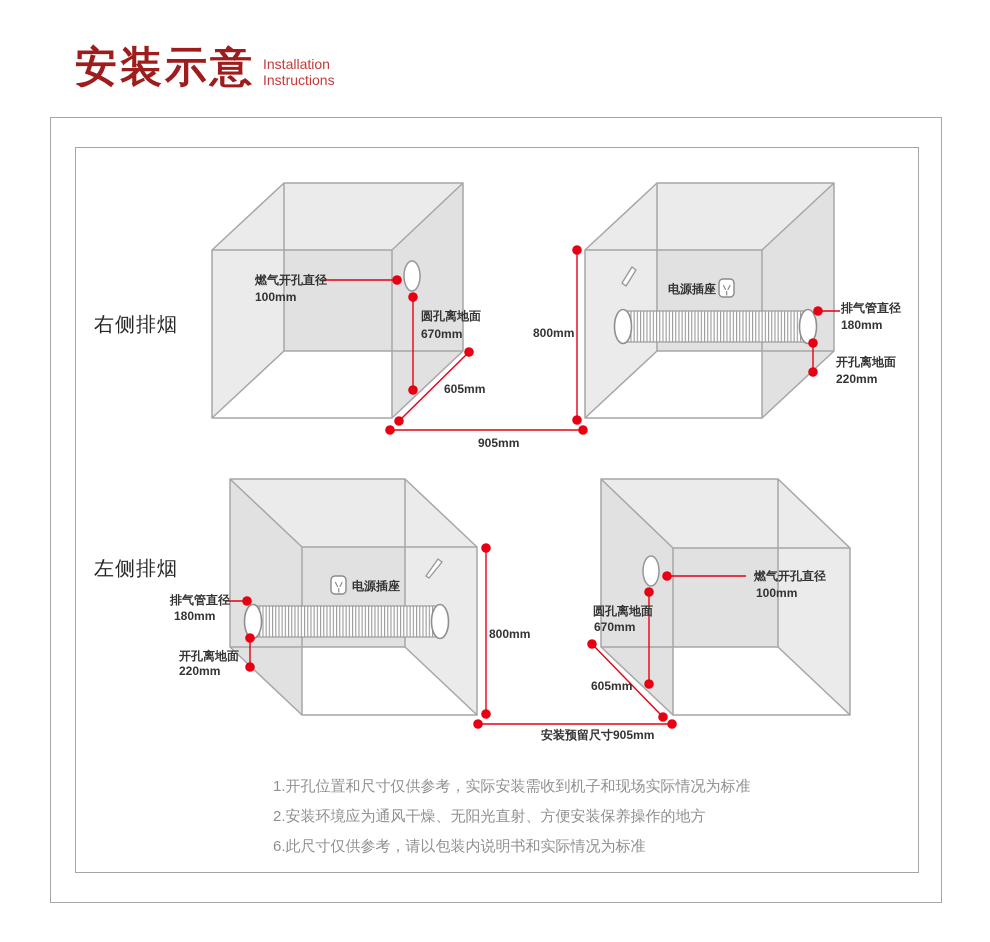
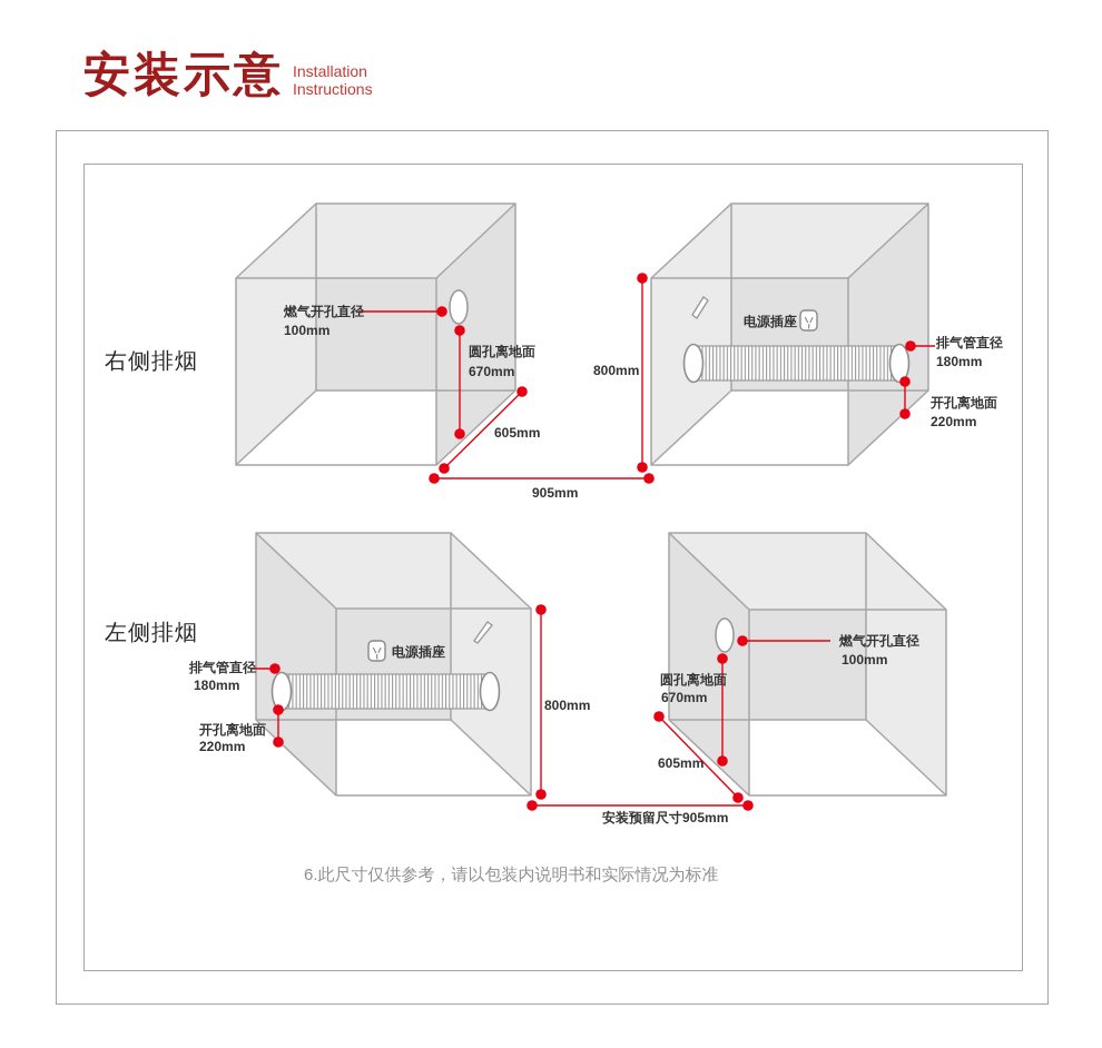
  安装示意
  Installation
  Instructions
  右侧排烟
  左侧排烟
  燃气开孔直径
  100mm
  圆孔离地面
  670mm
  605mm
  905mm
  电源插座
  排气管直径
  180mm
  开孔离地面
  220mm
  800mm
  排气管直径
  180mm
  开孔离地面
  220mm
  电源插座
  800mm
  燃气开孔直径
  100mm
  圆孔离地面
  670mm
  605mm
  安装预留尺寸905mm
- 1.开孔位置和尺寸仅供参考，实际安装需收到机子和现场实际情况为标准
- 2.安装环境应为通风干燥、无阳光直射、方便安装保养操作的地方
  6.此尺寸仅供参考，请以包装内说明书和实际情况为标准
